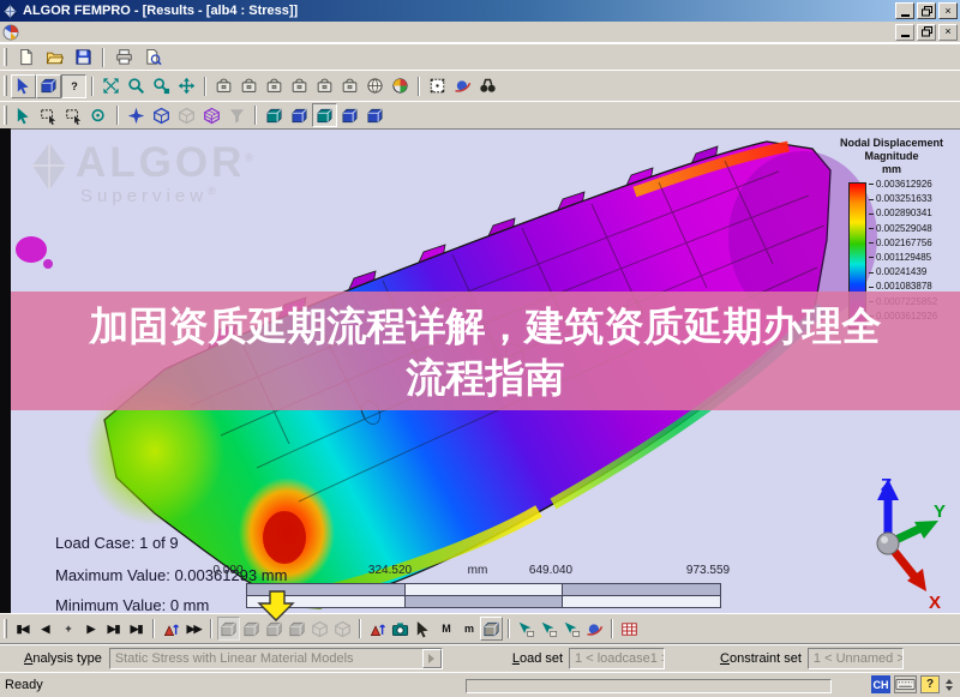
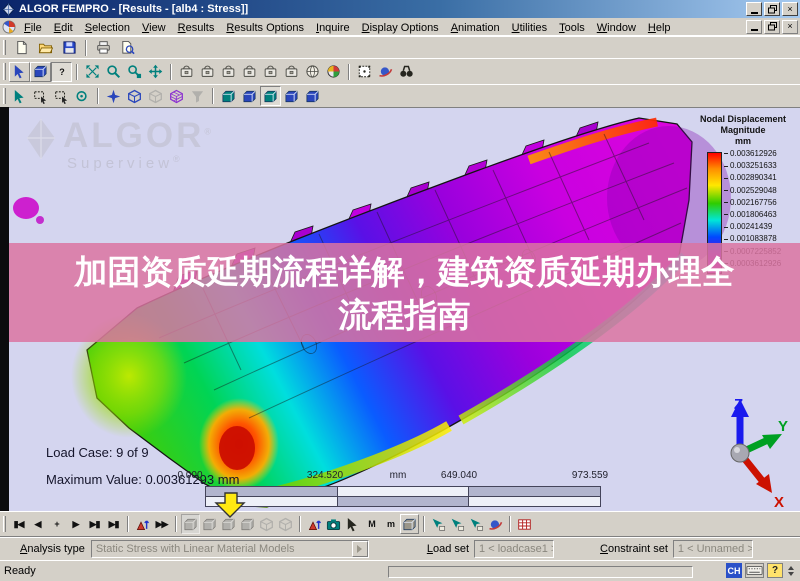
  ALGOR FEMPRO - [Results - [alb4 : Stress]]
  ×
+ File Edit Selection View Results Results Options Inquire Display Options Animation Utilities Tools Window Help
  ×
  ?
  Superview
  Nodal Displacement
  Magnitude
  mm
  0.003612926
  0.003251633
  0.002890341
  0.002529048
  0.002167756
- 0.001129485
+ 0.001806463
  0.00241439
  0.001083878
  0.0007225852
  0.0003612926
- Load Case: 1 of 9
+ Load Case: 9 of 9
  Maximum Value: 0.00361293 mm
- Minimum Value: 0 mm
  0.000
  324.520
  mm
  649.040
  973.559
  Z
  Y
  X
  加固资质延期流程详解，建筑资质延期办理全
  流程指南
  ▮◀
  ◀
  +
  ▶
  ▶▮
  ▶▮
  ▶▶
  M
  m
  Analysis type
  Static Stress with Linear Material Models
  Load set
  1 < loadcase1
  Constraint set
  1 < Unnamed >
  Ready
  CH
  ?
